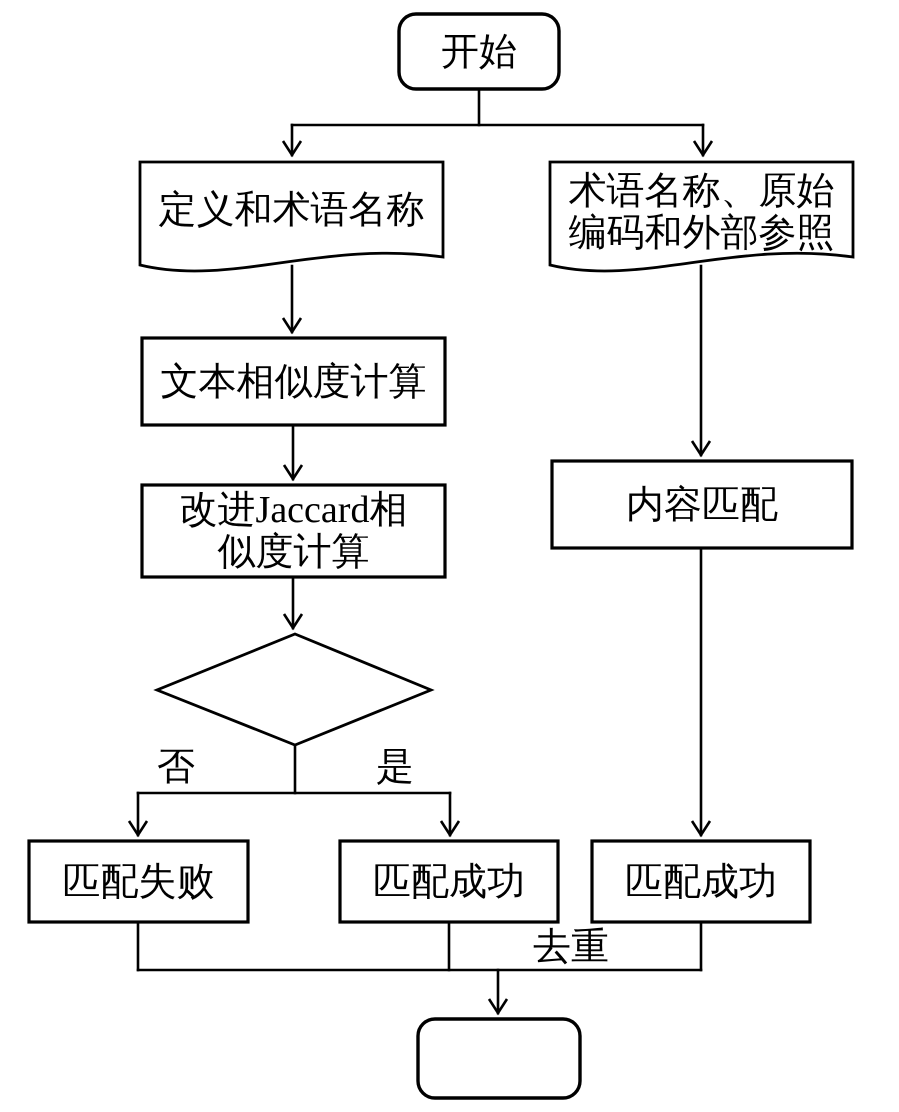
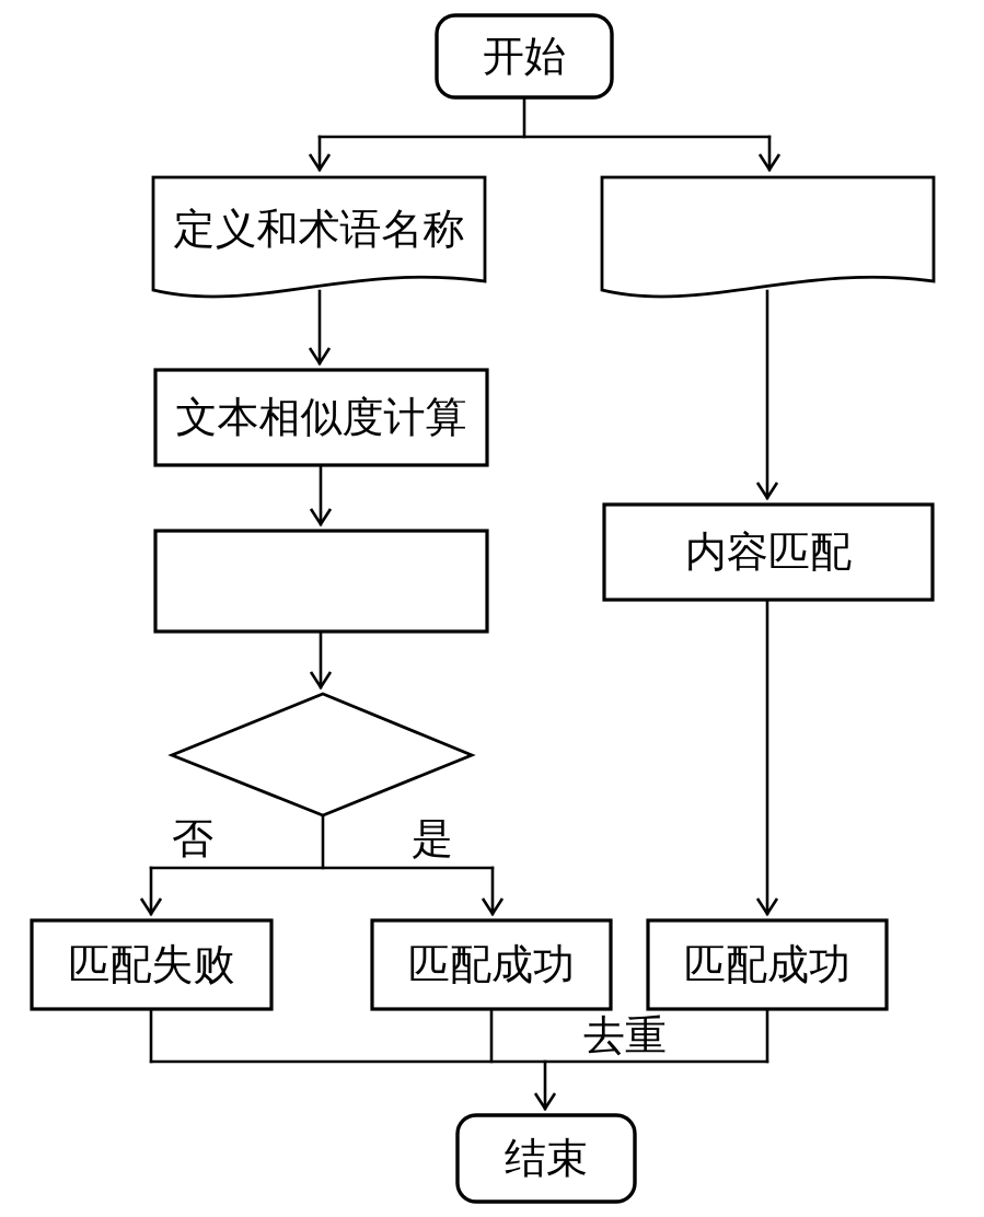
  开始
  定义和术语名称
- 术语名称、原始
- 编码和外部参照
  文本相似度计算
- 改进Jaccard相
- 似度计算
  匹配失败
  匹配成功
  内容匹配
  匹配成功
+ 结束
  否
  是
  去重
